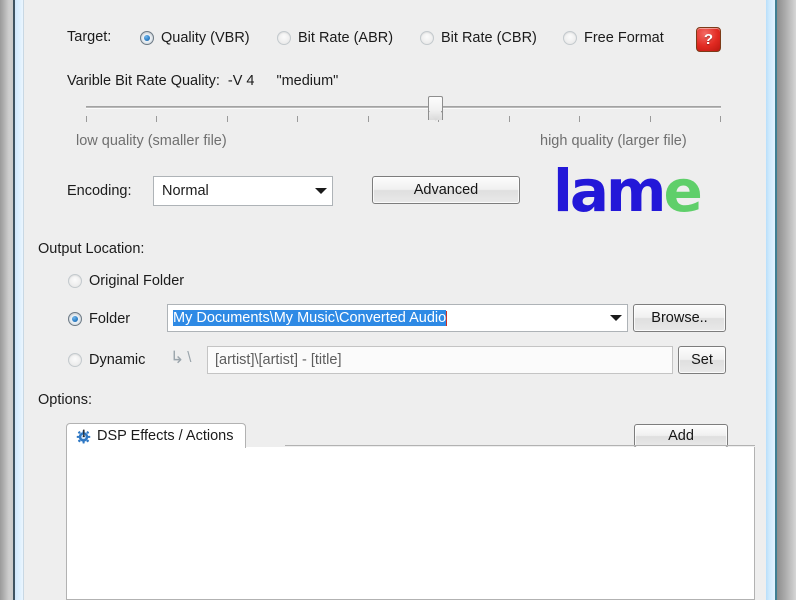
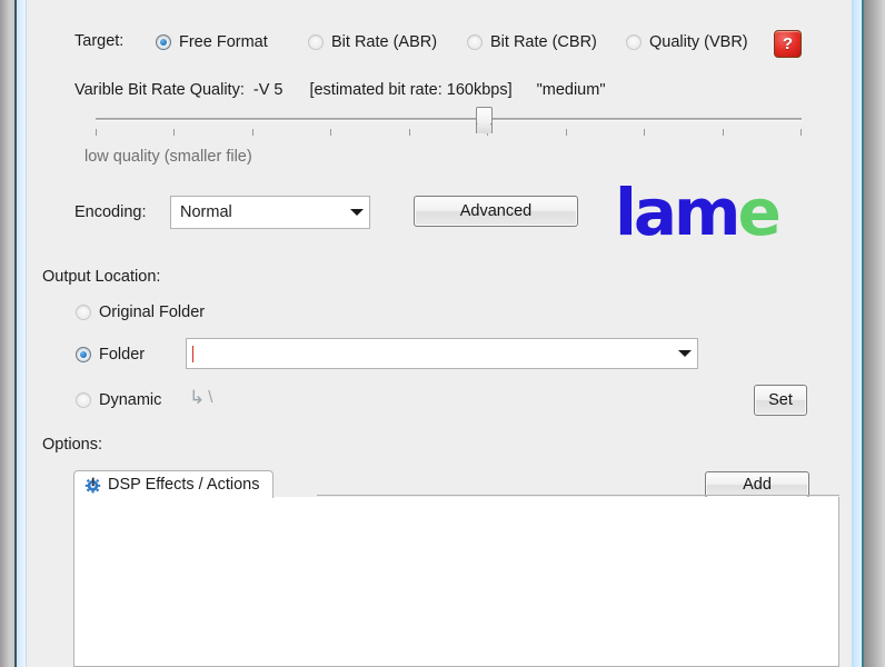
  Target:
- Quality (VBR)
+ Free Format
  Bit Rate (ABR)
  Bit Rate (CBR)
- Free Format
+ Quality (VBR)
  ?
  Varible Bit Rate Quality:
- -V 4
+ -V 5
+ [estimated bit rate: 160kbps]
  "medium"
  low quality (smaller file)
- high quality (larger file)
  Encoding:
  Normal
  Advanced
  lame
  Output Location:
  Original Folder
  Folder
- My Documents\My Music\Converted Audio
- Browse..
  Dynamic
  ↳
  \
- [artist]\[artist] - [title]
  Set
  Options:
  Add
  DSP Effects / Actions
